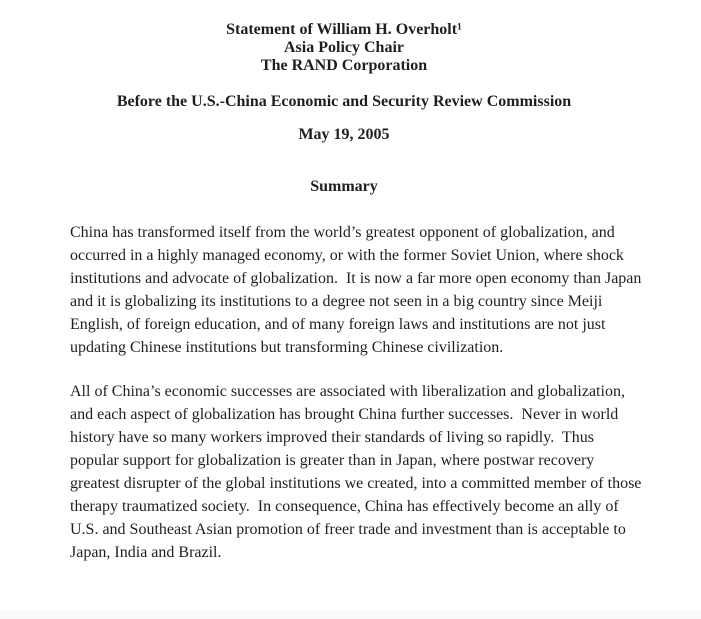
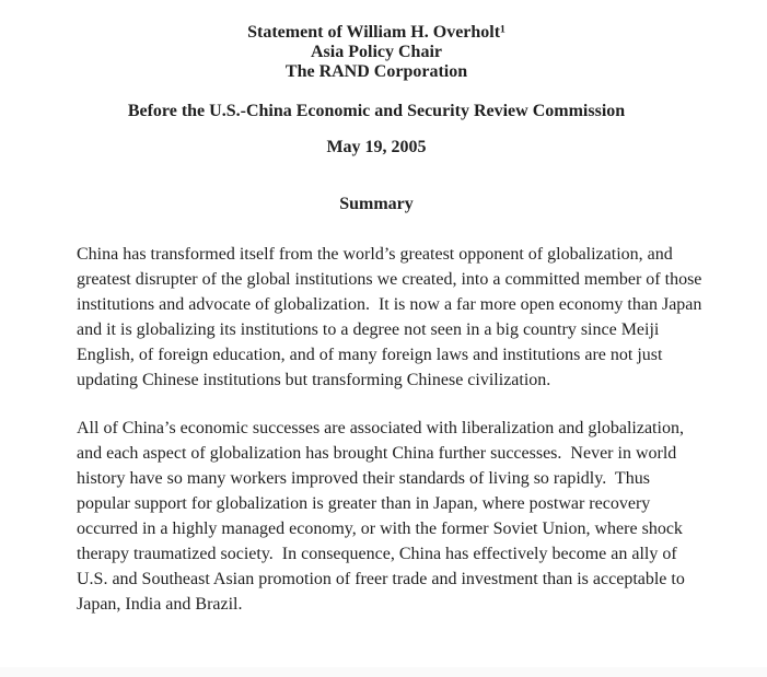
  Statement of William H. Overholt¹
  Asia Policy Chair
  The RAND Corporation
  Before the U.S.-China Economic and Security Review Commission
  May 19, 2005
  Summary
  China has transformed itself from the world’s greatest opponent of globalization, and
- occurred in a highly managed economy, or with the former Soviet Union, where shock
+ greatest disrupter of the global institutions we created, into a committed member of those
  institutions and advocate of globalization. It is now a far more open economy than Japan
  and it is globalizing its institutions to a degree not seen in a big country since Meiji
  English, of foreign education, and of many foreign laws and institutions are not just
  updating Chinese institutions but transforming Chinese civilization.
  All of China’s economic successes are associated with liberalization and globalization,
  and each aspect of globalization has brought China further successes. Never in world
  history have so many workers improved their standards of living so rapidly. Thus
  popular support for globalization is greater than in Japan, where postwar recovery
- greatest disrupter of the global institutions we created, into a committed member of those
+ occurred in a highly managed economy, or with the former Soviet Union, where shock
  therapy traumatized society. In consequence, China has effectively become an ally of
  U.S. and Southeast Asian promotion of freer trade and investment than is acceptable to
  Japan, India and Brazil.
